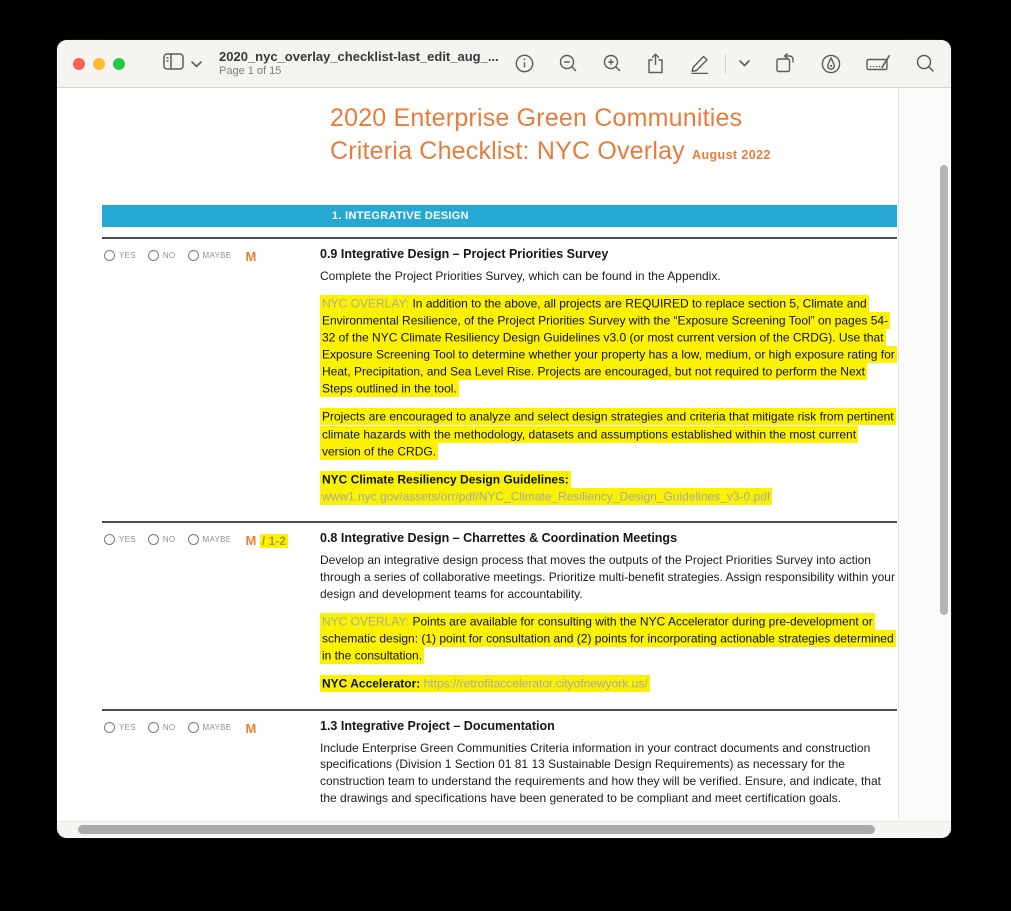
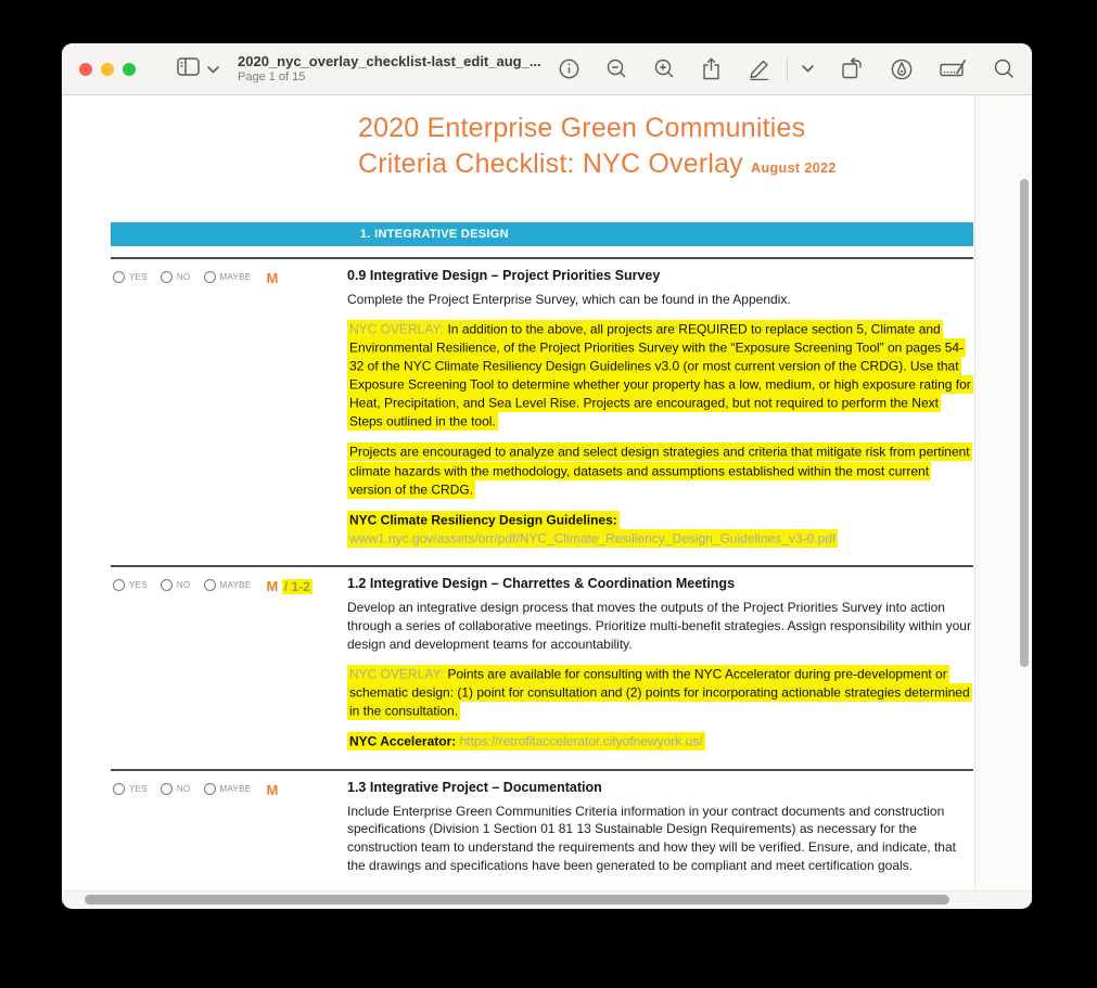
  2020_nyc_overlay_checklist-last_edit_aug_...
  Page 1 of 15
  2020 Enterprise Green Communities
  Criteria Checklist: NYC Overlay August 2022
  1. INTEGRATIVE DESIGN
  YES
  NO
  MAYBE
  M
  0.9 Integrative Design – Project Priorities Survey
- Complete the Project Priorities Survey, which can be found in the Appendix.
+ Complete the Project Enterprise Survey, which can be found in the Appendix.
  NYC OVERLAY: In addition to the above, all projects are REQUIRED to replace section 5, Climate and Environmental Resilience, of the Project Priorities Survey with the “Exposure Screening Tool” on pages 54-32 of the NYC Climate Resiliency Design Guidelines v3.0 (or most current version of the CRDG). Use that Exposure Screening Tool to determine whether your property has a low, medium, or high exposure rating for Heat, Precipitation, and Sea Level Rise. Projects are encouraged, but not required to perform the Next Steps outlined in the tool.
  Projects are encouraged to analyze and select design strategies and criteria that mitigate risk from pertinent climate hazards with the methodology, datasets and assumptions established within the most current version of the CRDG.
  NYC Climate Resiliency Design Guidelines:
  www1.nyc.gov/assets/orr/pdf/NYC_Climate_Resiliency_Design_Guidelines_v3-0.pdf
  YES
  NO
  MAYBE
  M / 1-2
- 0.8 Integrative Design – Charrettes & Coordination Meetings
+ 1.2 Integrative Design – Charrettes & Coordination Meetings
  Develop an integrative design process that moves the outputs of the Project Priorities Survey into action through a series of collaborative meetings. Prioritize multi-benefit strategies. Assign responsibility within your design and development teams for accountability.
  NYC OVERLAY: Points are available for consulting with the NYC Accelerator during pre-development or schematic design: (1) point for consultation and (2) points for incorporating actionable strategies determined in the consultation.
  NYC Accelerator: https://retrofitaccelerator.cityofnewyork.us/
  YES
  NO
  MAYBE
  M
  1.3 Integrative Project – Documentation
  Include Enterprise Green Communities Criteria information in your contract documents and construction specifications (Division 1 Section 01 81 13 Sustainable Design Requirements) as necessary for the construction team to understand the requirements and how they will be verified. Ensure, and indicate, that the drawings and specifications have been generated to be compliant and meet certification goals.
